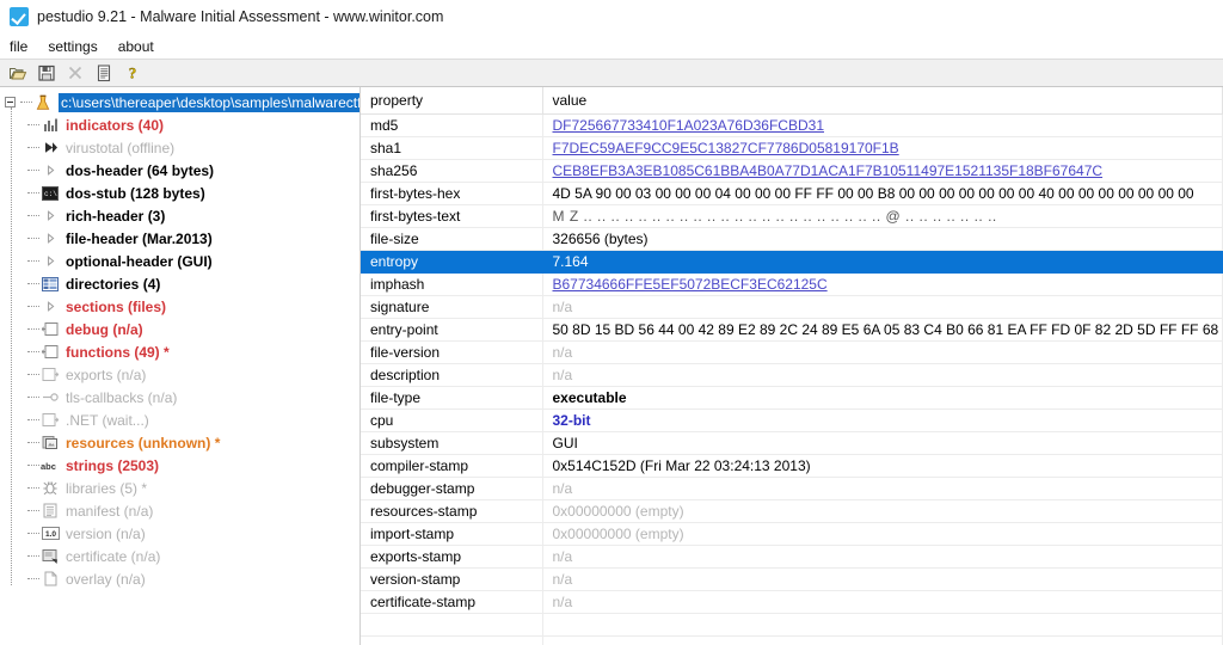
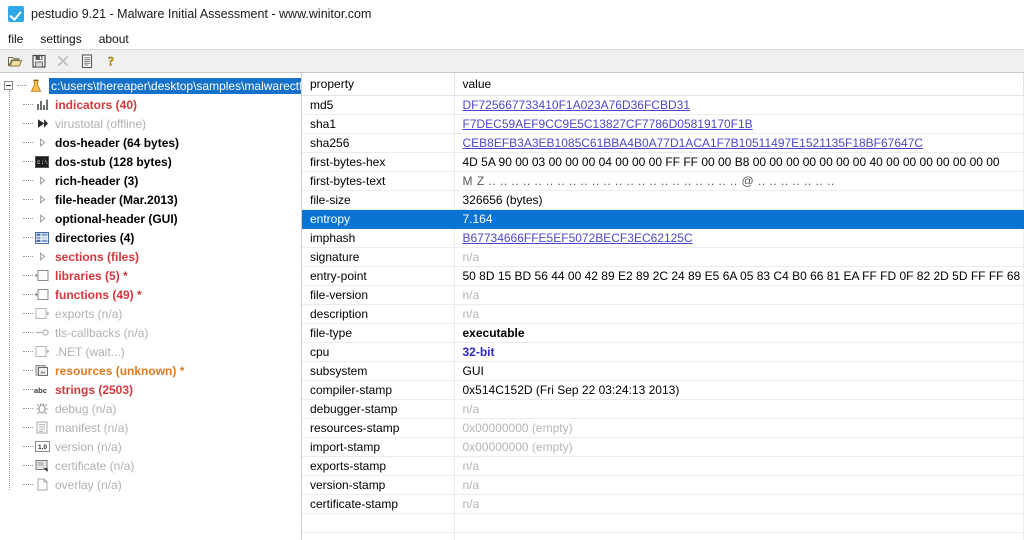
  pestudio 9.21 - Malware Initial Assessment - www.winitor.com
  file
  settings
  about
  ?
  c:\users\thereaper\desktop\samples\malwarectf
  indicators (40)
  virustotal (offline)
  dos-header (64 bytes)
  dos-stub (128 bytes)
  rich-header (3)
  file-header (Mar.2013)
  optional-header (GUI)
  directories (4)
  sections (files)
- debug (n/a)
+ libraries (5) *
  functions (49) *
  exports (n/a)
  tls-callbacks (n/a)
  .NET (wait...)
  resources (unknown) *
  abc
  strings (2503)
- libraries (5) *
+ debug (n/a)
  manifest (n/a)
  version (n/a)
  certificate (n/a)
  overlay (n/a)
  property	value
  md5	DF725667733410F1A023A76D36FCBD31
  sha1	F7DEC59AEF9CC9E5C13827CF7786D05819170F1B
  sha256	CEB8EFB3A3EB1085C61BBA4B0A77D1ACA1F7B10511497E1521135F18BF67647C
  first-bytes-hex	4D 5A 90 00 03 00 00 00 04 00 00 00 FF FF 00 00 B8 00 00 00 00 00 00 00 40 00 00 00 00 00 00 00
  first-bytes-text	M Z .. .. .. .. .. .. .. .. .. .. .. .. .. .. .. .. .. .. .. .. .. .. @ .. .. .. .. .. .. ..
  file-size	326656 (bytes)
  entropy	7.164
  imphash	B67734666FFE5EF5072BECF3EC62125C
  signature	n/a
  entry-point	50 8D 15 BD 56 44 00 42 89 E2 89 2C 24 89 E5 6A 05 83 C4 B0 66 81 EA FF FD 0F 82 2D 5D FF FF 68
  file-version	n/a
  description	n/a
  file-type	executable
  cpu	32-bit
  subsystem	GUI
- compiler-stamp	0x514C152D (Fri Mar 22 03:24:13 2013)
+ compiler-stamp	0x514C152D (Fri Sep 22 03:24:13 2013)
  debugger-stamp	n/a
  resources-stamp	0x00000000 (empty)
  import-stamp	0x00000000 (empty)
  exports-stamp	n/a
  version-stamp	n/a
  certificate-stamp	n/a
